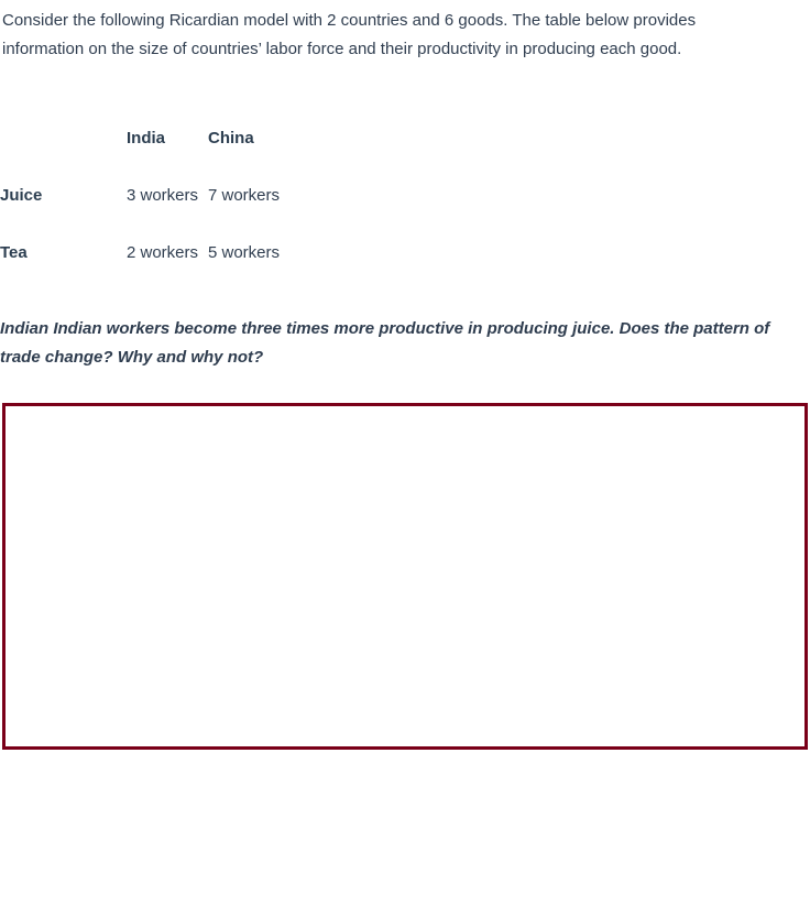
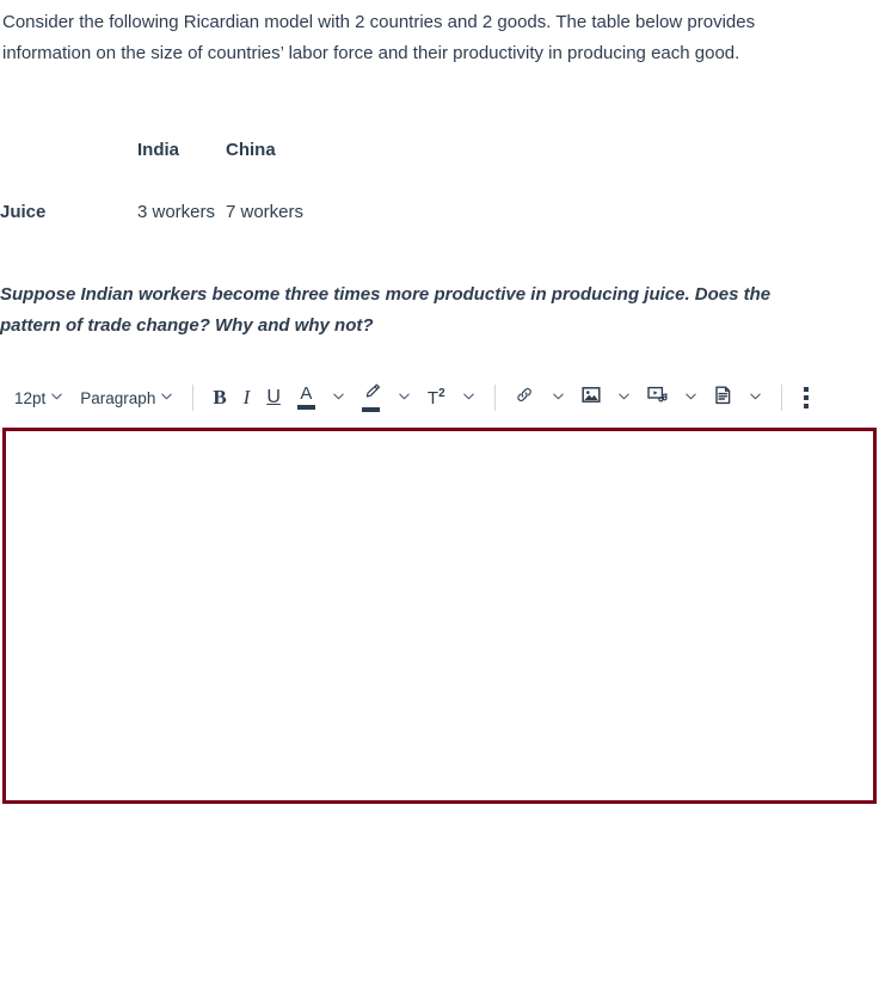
- Consider the following Ricardian model with 2 countries and 6 goods. The table below provides information on the size of countries’ labor force and their productivity in producing each good.
+ Consider the following Ricardian model with 2 countries and 2 goods. The table below provides information on the size of countries’ labor force and their productivity in producing each good.
  	India	China
  Juice	3 workers	7 workers
- Tea	2 workers	5 workers
- Indian Indian workers become three times more productive in producing juice. Does the pattern of trade change? Why and why not?
+ Suppose Indian workers become three times more productive in producing juice. Does the pattern of trade change? Why and why not?
+ 12pt
+ Paragraph
+ B
+ I
+ U
+ A
+ T2
